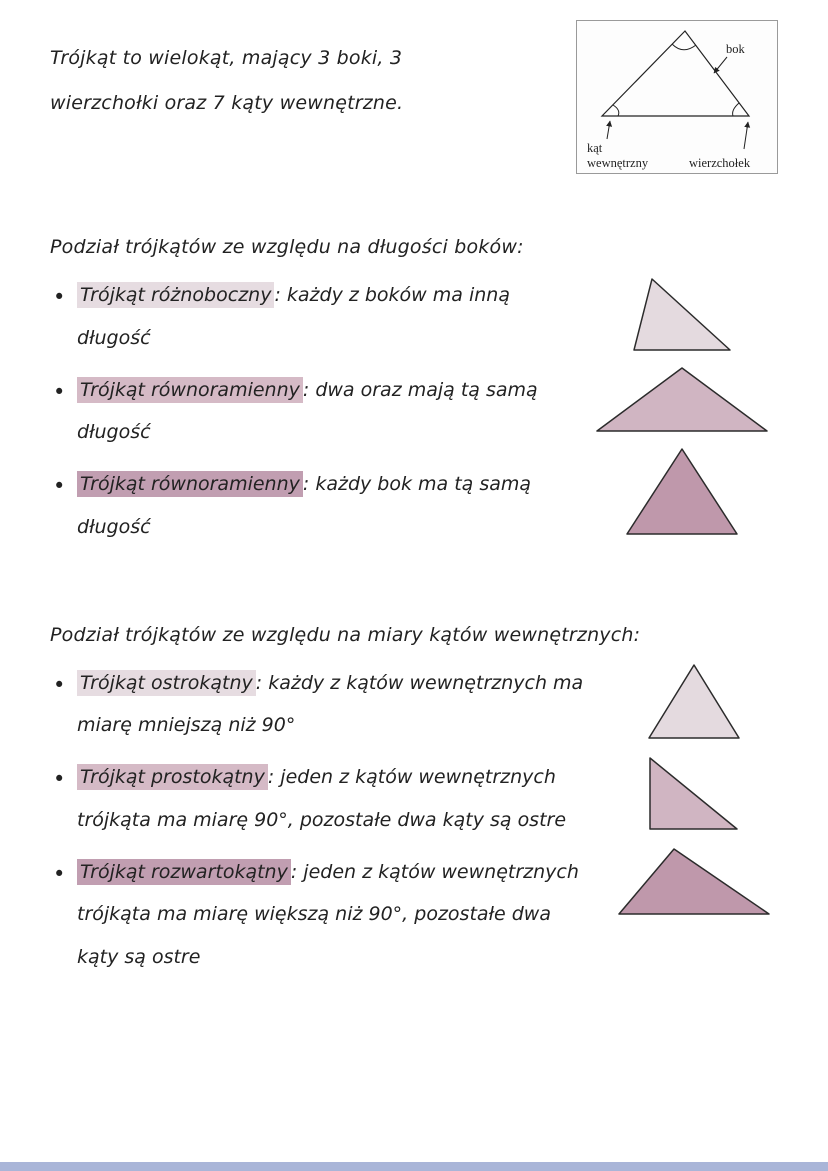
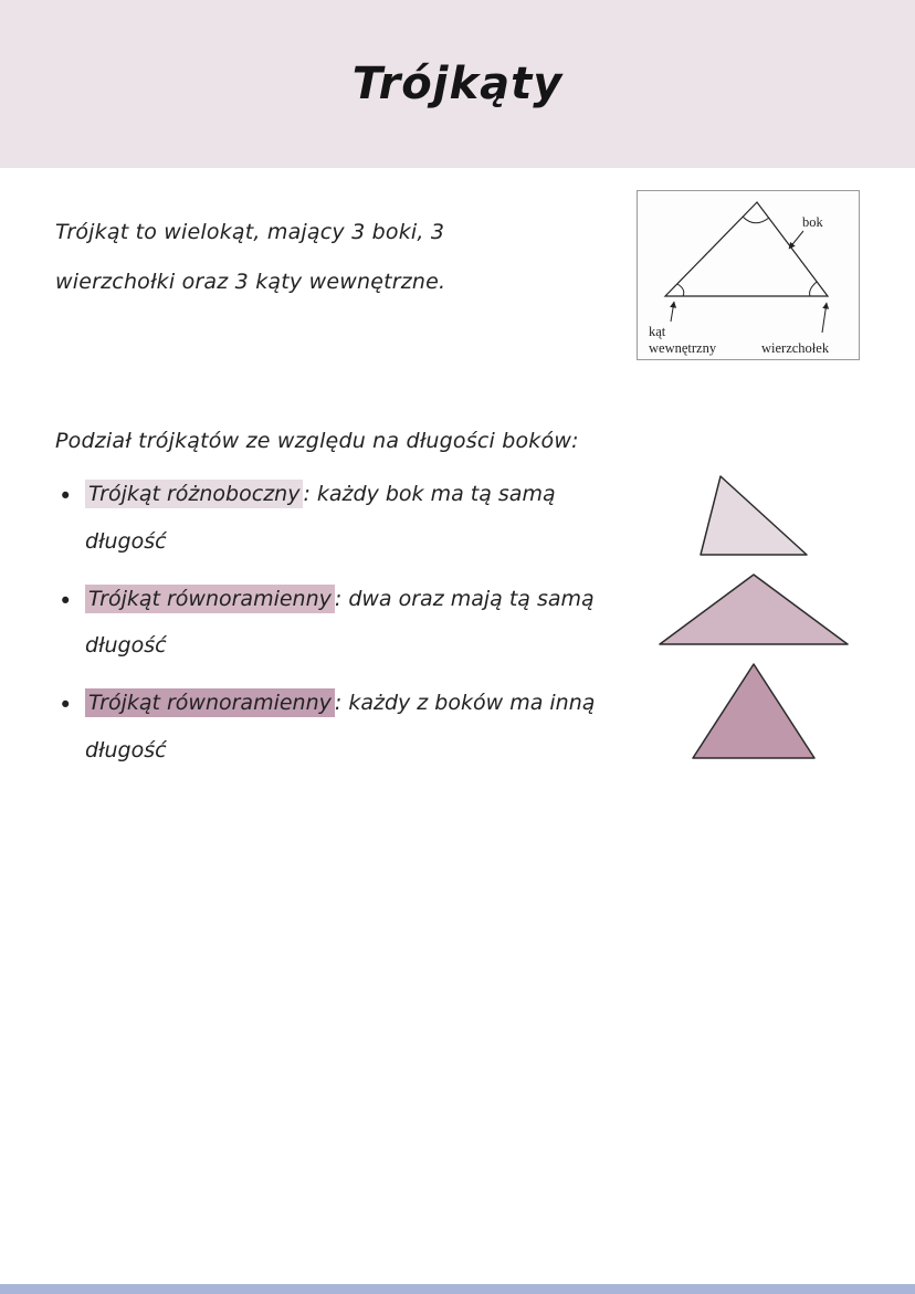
+ Trójkąty
- Trójkąt to wielokąt, mający 3 boki, 3 wierzchołki oraz 7 kąty wewnętrzne.
+ Trójkąt to wielokąt, mający 3 boki, 3 wierzchołki oraz 3 kąty wewnętrzne.
  bok
  kąt
  wewnętrzny
  wierzchołek
  Podział trójkątów ze względu na długości boków:
- Trójkąt różnoboczny : każdy z boków ma inną długość
+ Trójkąt różnoboczny : każdy bok ma tą samą długość
  Trójkąt równoramienny : dwa oraz mają tą samą długość
- Trójkąt równoramienny : każdy bok ma tą samą długość
+ Trójkąt równoramienny : każdy z boków ma inną długość
- Podział trójkątów ze względu na miary kątów wewnętrznych:
- Trójkąt ostrokątny : każdy z kątów wewnętrznych ma miarę mniejszą niż 90°
- Trójkąt prostokątny : jeden z kątów wewnętrznych trójkąta ma miarę 90°, pozostałe dwa kąty są ostre
- Trójkąt rozwartokątny : jeden z kątów wewnętrznych trójkąta ma miarę większą niż 90°, pozostałe dwa kąty są ostre
